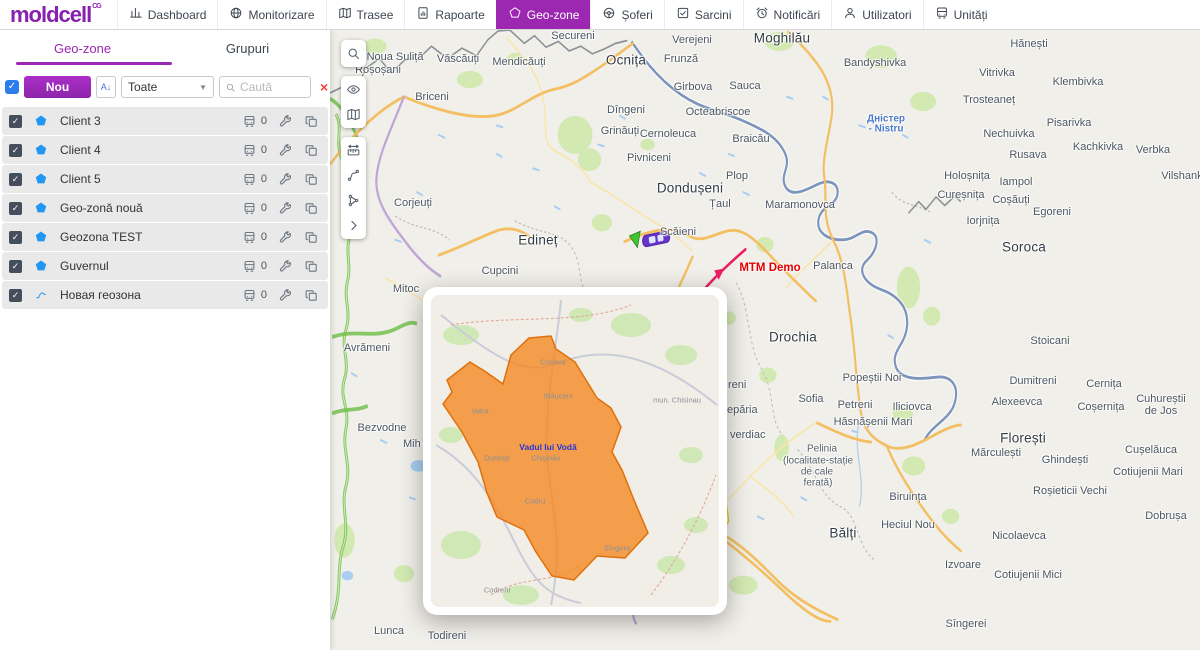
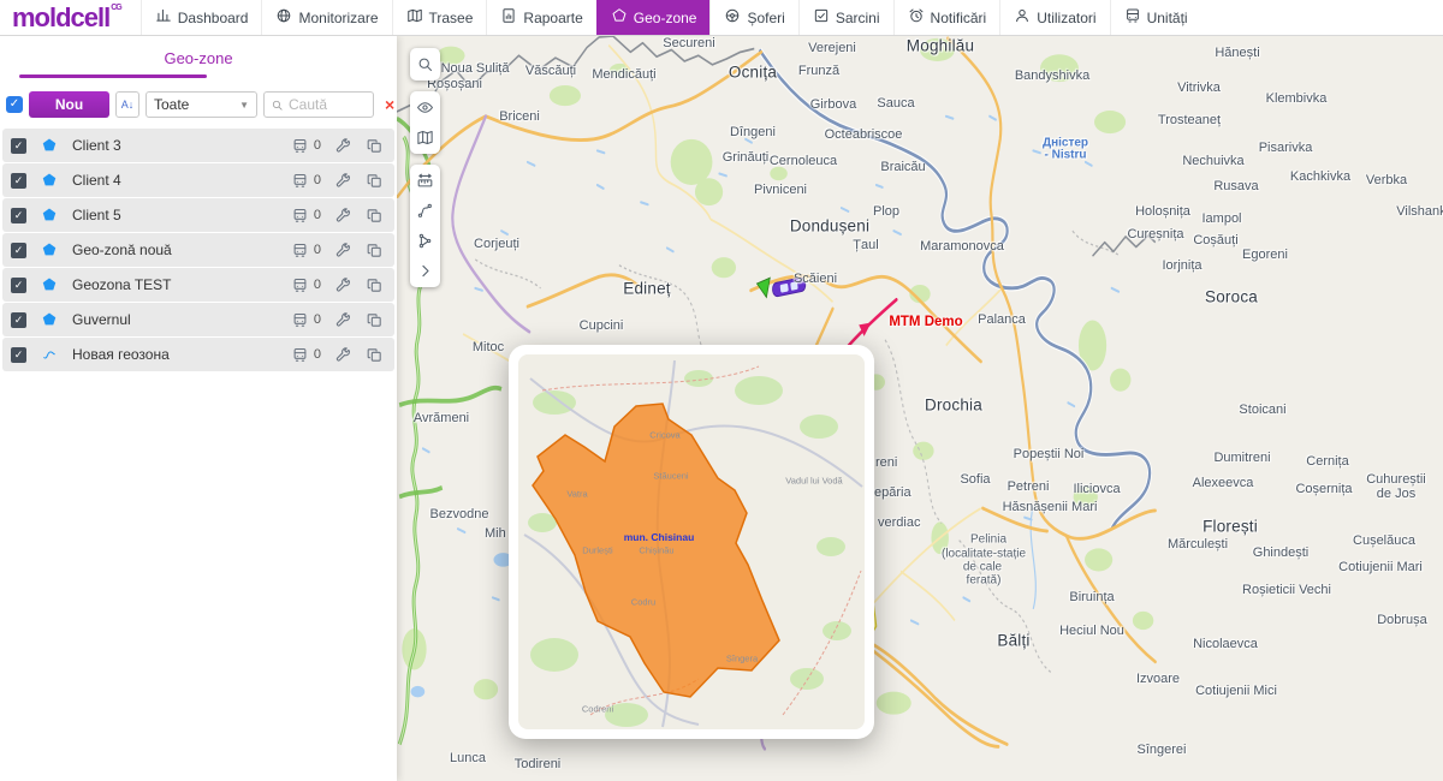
  moldcell
  Dashboard
  Monitorizare
  Trasee
  Rapoarte
  Geo-zone
  Șoferi
  Sarcini
  Notificări
  Utilizatori
  Unități
  Geo-zone
- Grupuri
  ✓
  Nou
  A↓
  Toate
  ▼
  Caută
  ×
  ✓
  Client 3
  0
  ✓
  Client 4
  0
  ✓
  Client 5
  0
  ✓
  Geo-zonă nouă
  0
  ✓
  Geozona TEST
  0
  ✓
  Guvernul
  0
  ✓
  Новая геозона
  0
  Moghilău
  Ocnița
  Dondușeni
  Edineț
  Soroca
  Drochia
  Florești
  Bălți
  Secureni
  Noua Suliță
  Roșoșani
  Văscăuți
  Mendicăuți
  Verejeni
  Frunză
  Girbova
  Sauca
  Briceni
  Dîngeni
  Octeabriscoe
  Grinăuți
  Cernoleuca
  Braicău
  Pivniceni
  Plop
  Țaul
  Maramonovca
  Corjeuți
  Scăieni
  Cupcini
  Mitoc
  Avrămeni
  Bezvodne
  Lunca
  Todireni
  Hănești
  Bandyshivka
  Vitrivka
  Klembivka
  Trosteaneț
  Pisarivka
  Nechuivka
  Kachkivka
  Verbka
  Rusava
  Vilshan
  Holoșnița
  Iampol
  Cureșnița
  Coșăuți
  Egoreni
  Iorjnița
  Stoicani
  Dumitreni
  Alexeevca
  Cernița
  Coșernița
  Cuhureștii
  de Jos
  Palanca
  Popeștii Noi
  Sofia
  Petreni
  Iliciovca
  Hăsnășenii Mari
  Biruința
  Heciul Nou
  Izvoare
  Cotiujenii Mici
  Sîngerei
  Nicolaevca
  Dobrușa
  Roșieticii Vechi
  Ghindești
  Cușelăuca
  Cotiujenii Mari
  Mărculești
  Pelinia
  (localitate-stație
  de cale
  ferată)
  Mih
  reni
  epăria
  verdiac
  Дністер
  - Nistru
  MTM Demo
- Vadul lui Vodă
+ mun. Chisinau
  Chișinău
  Cricova
  Stăuceni
  Vatra
  Durlești
  Codru
  Sîngera
- mun. Chisinau
+ Vadul lui Vodă
  Codreni
